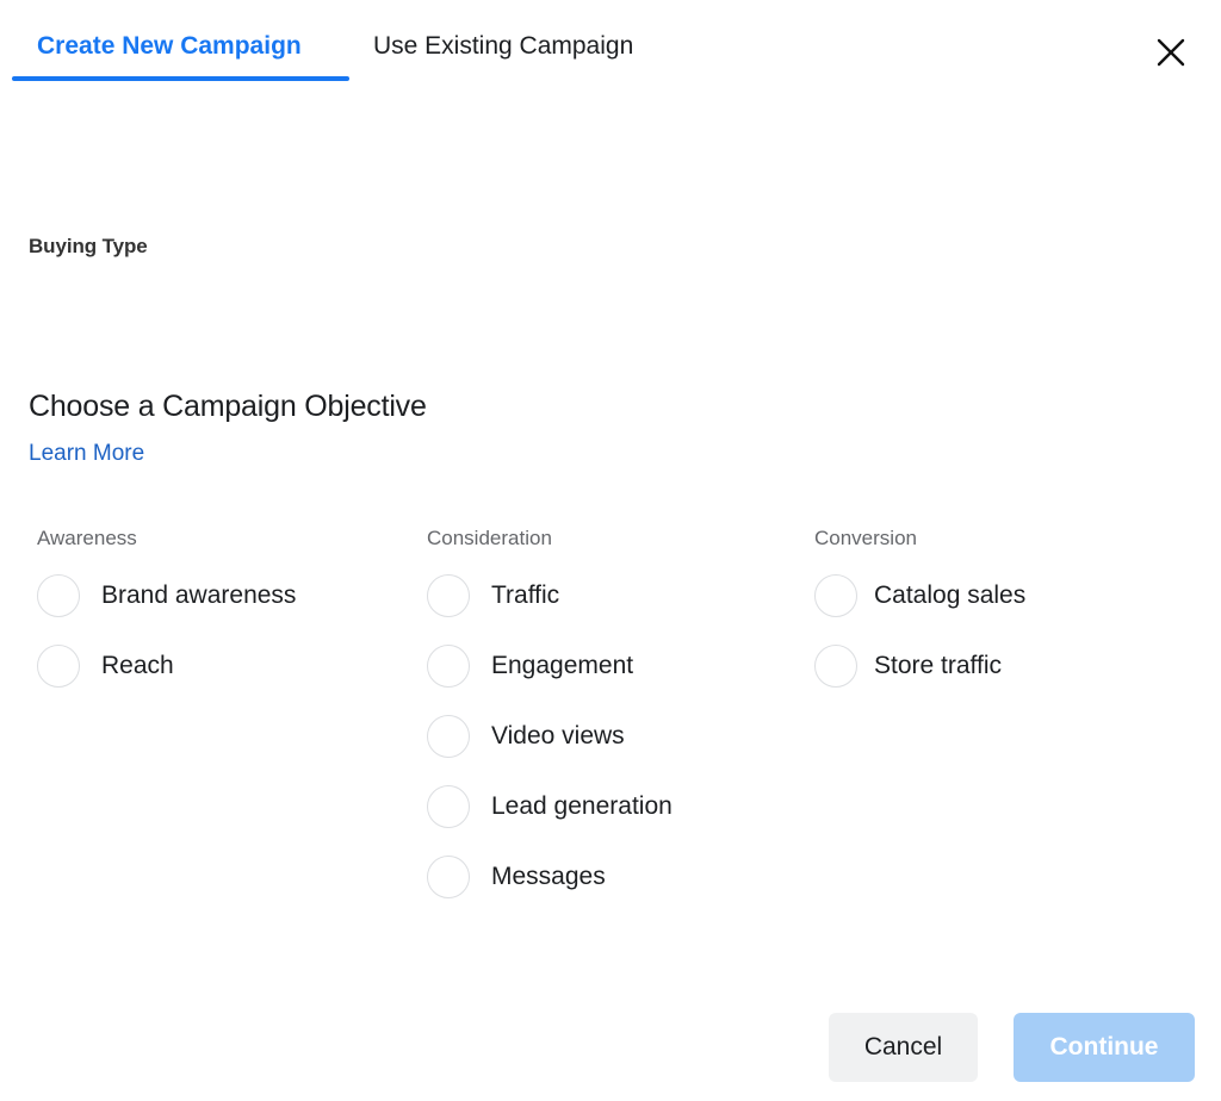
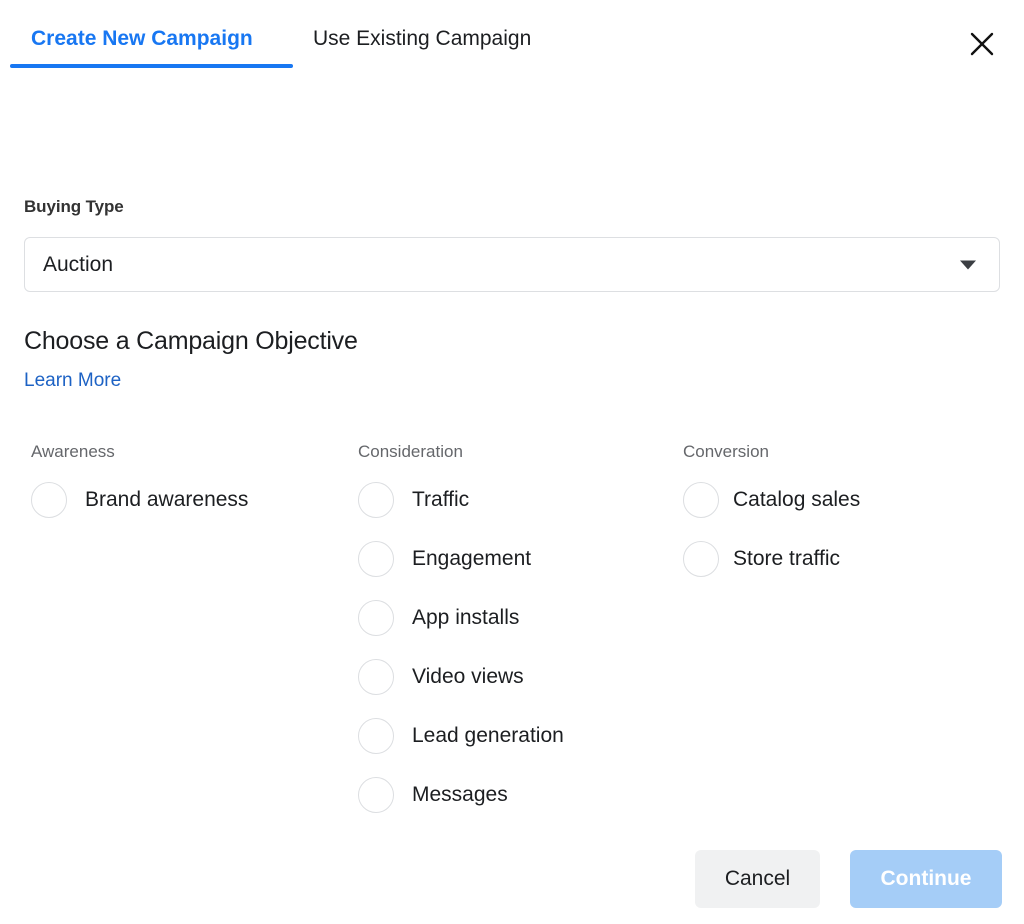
  Create New Campaign
  Use Existing Campaign
  Buying Type
+ Auction
  Choose a Campaign Objective
  Learn More
  Awareness
  Brand awareness
- Reach
  Consideration
  Traffic
  Engagement
+ App installs
  Video views
  Lead generation
  Messages
  Conversion
  Catalog sales
  Store traffic
  Cancel
  Continue
